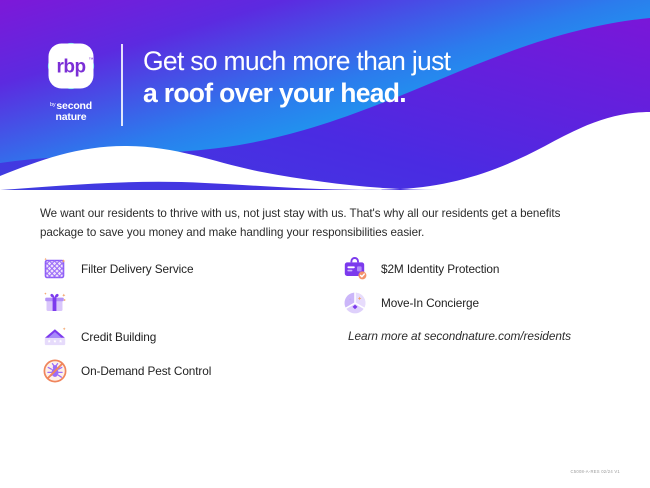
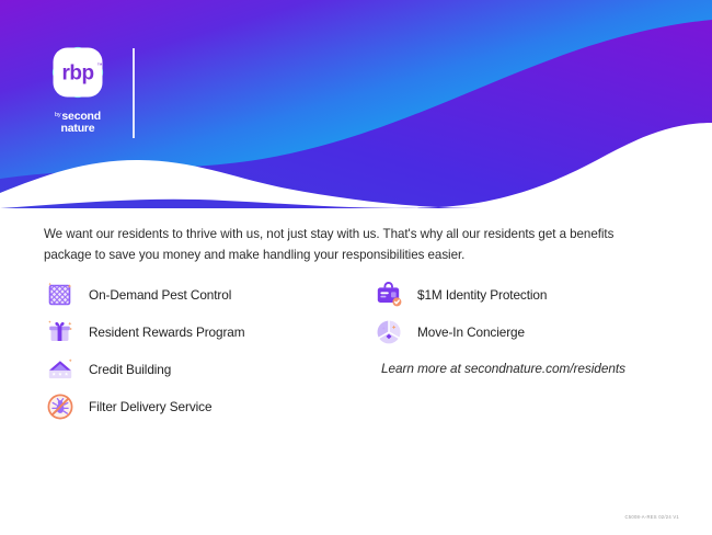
  rbp
  second
  nature
- Get so much more than just
- a roof over your head.
  We want our residents to thrive with us, not just stay with us. That's why all our residents get a benefits package to save you money and make handling your responsibilities easier.
- Filter Delivery Service
+ On-Demand Pest Control
+ Resident Rewards Program
  Credit Building
- On-Demand Pest Control
+ Filter Delivery Service
- $2M Identity Protection
+ $1M Identity Protection
  Move-In Concierge
  Learn more at secondnature.com/residents
